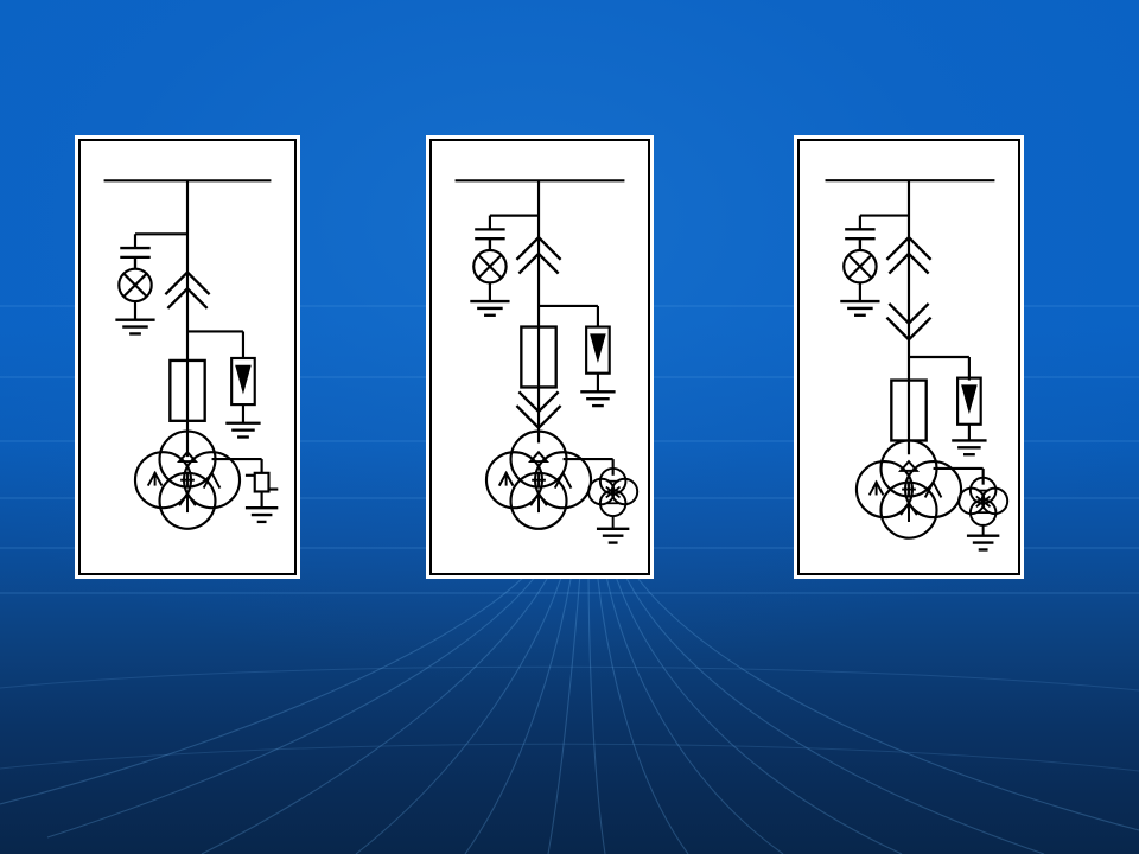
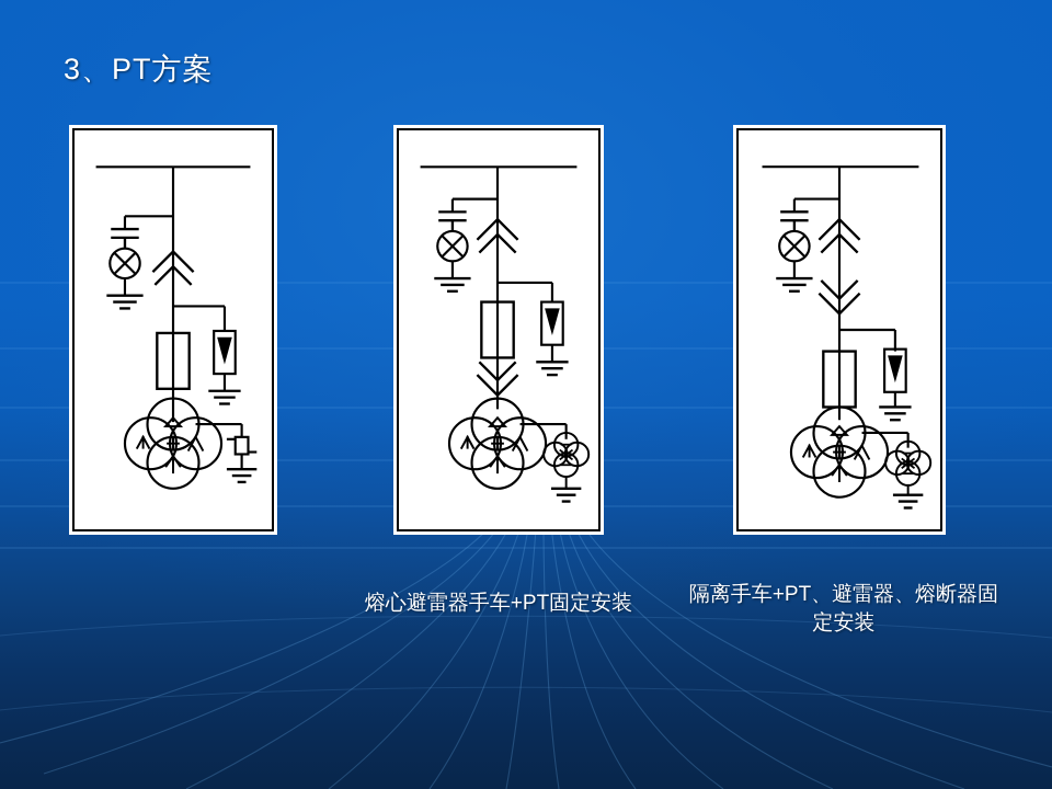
+ 3、PT方案
+ 熔心避雷器手车+PT固定安装
+ 隔离手车+PT、避雷器、熔断器固定安装
